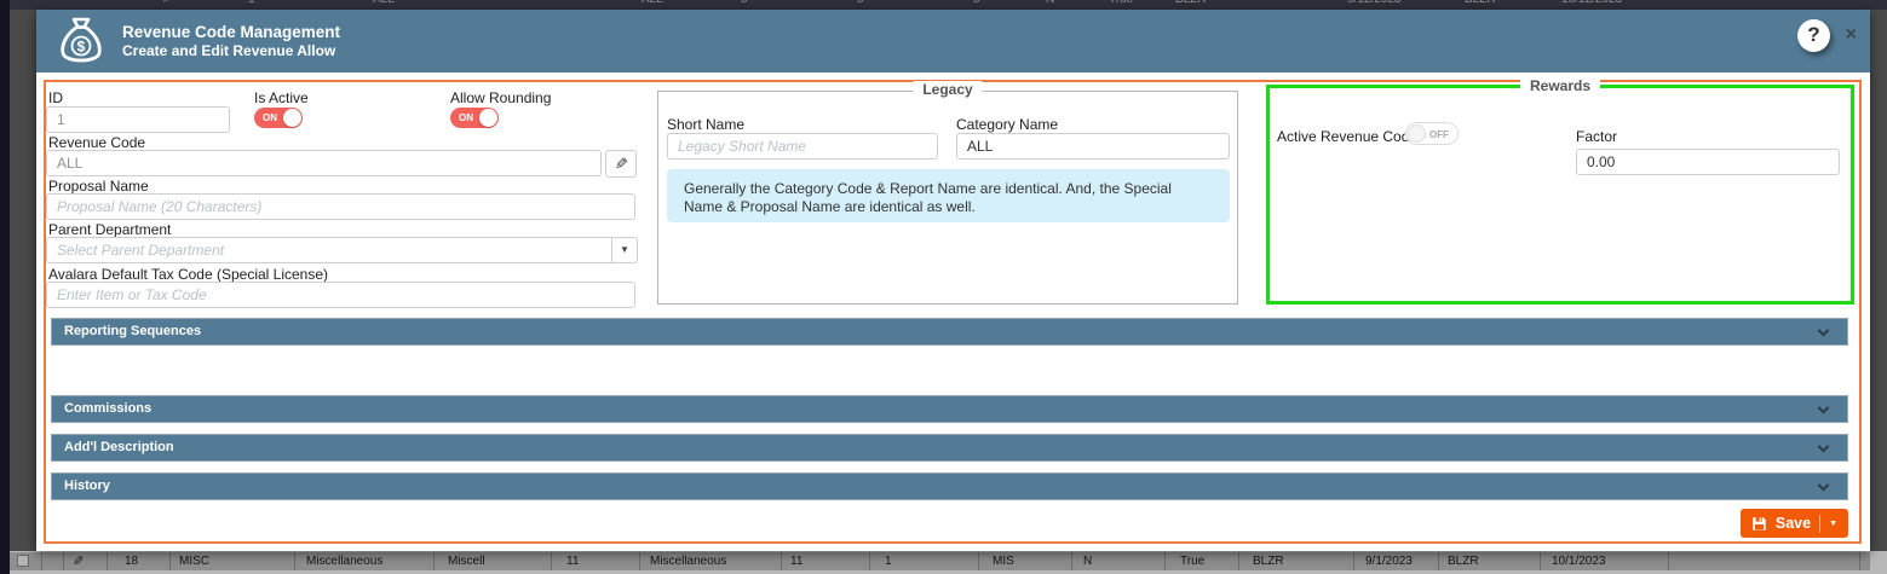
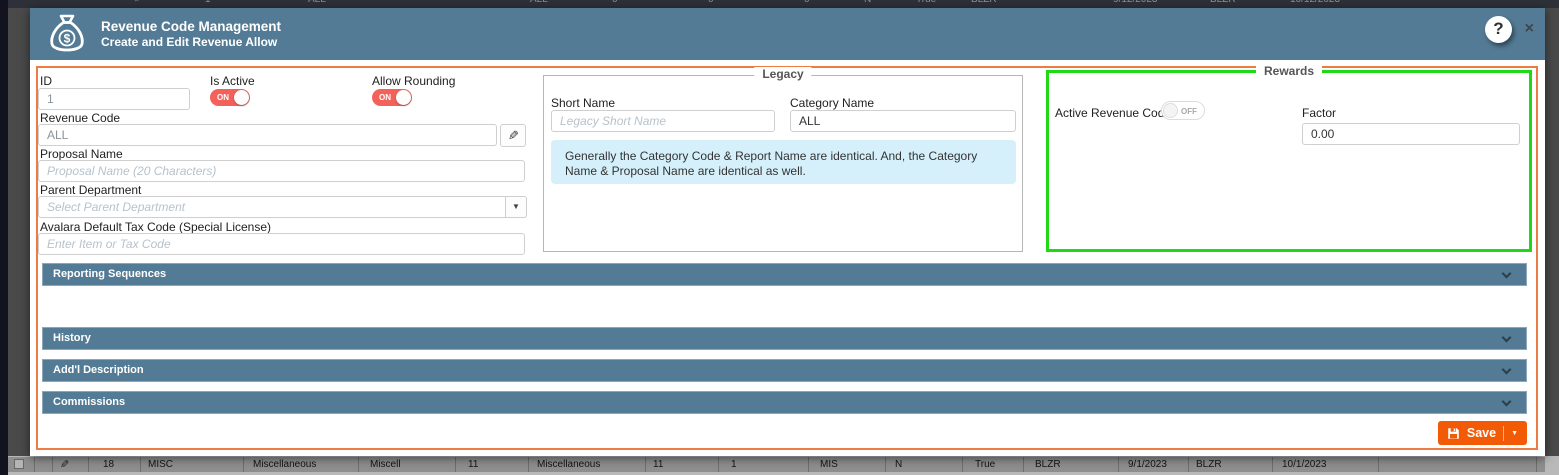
  18
  MISC
  Miscellaneous
  Miscell
  11
  Miscellaneous
  11
  1
  MIS
  N
  True
  BLZR
  9/1/2023
  BLZR
  10/1/2023
  $
  Revenue Code Management
  Create and Edit Revenue Allow
  ?
  ×
  ID
  1
  Is Active
  ON
  Allow Rounding
  ON
  Revenue Code
  ALL
  Proposal Name
  Proposal Name (20 Characters)
  Parent Department
  Select Parent Department
  ▼
  Avalara Default Tax Code (Special License)
  Enter Item or Tax Code
  Legacy
  Short Name
  Legacy Short Name
  Category Name
  ALL
- Generally the Category Code & Report Name are identical. And, the Special Name & Proposal Name are identical as well.
+ Generally the Category Code & Report Name are identical. And, the Category Name & Proposal Name are identical as well.
  Rewards
  Active Revenue Co
  OFF
  Factor
  0.00
  Reporting Sequences
- Commissions
+ History
  Add'l Description
- History
+ Commissions
  Save
